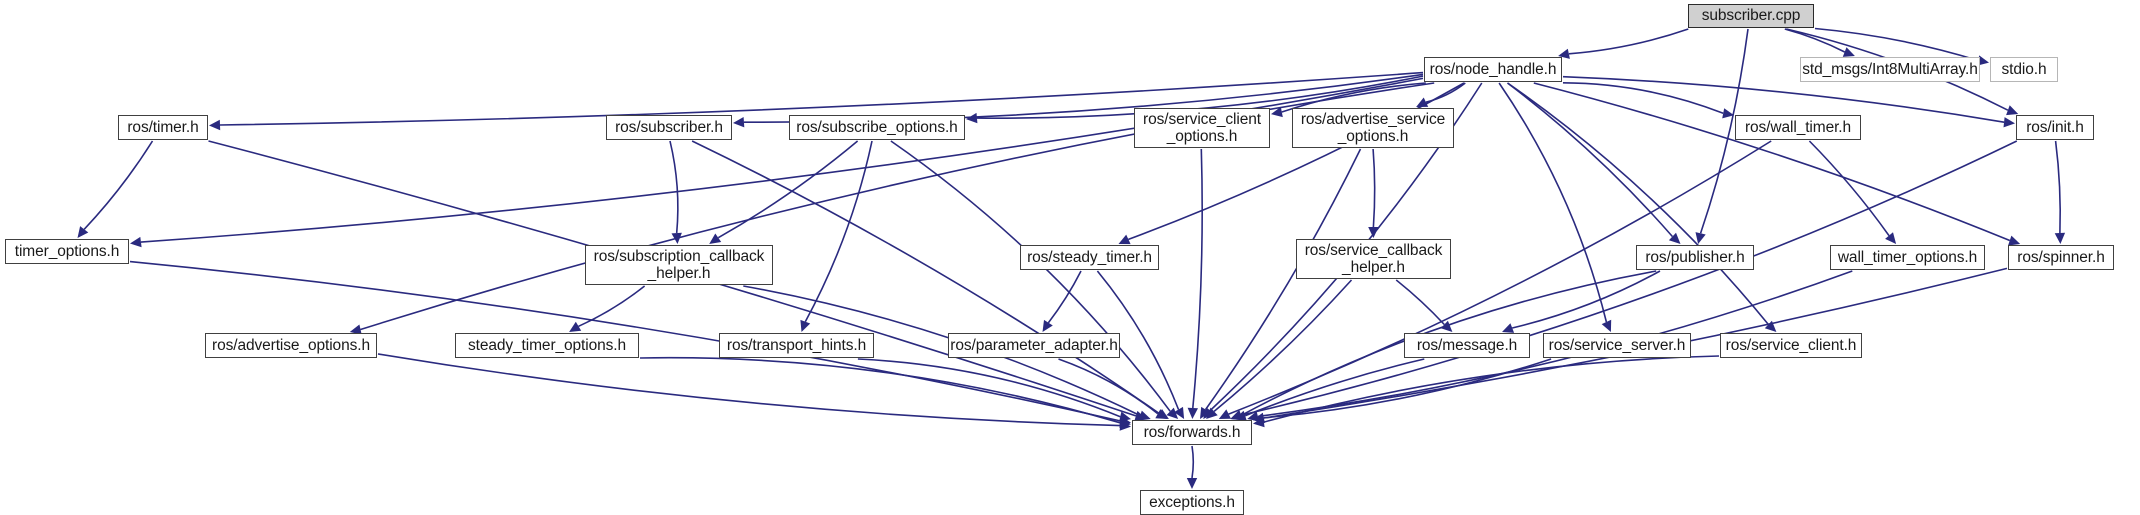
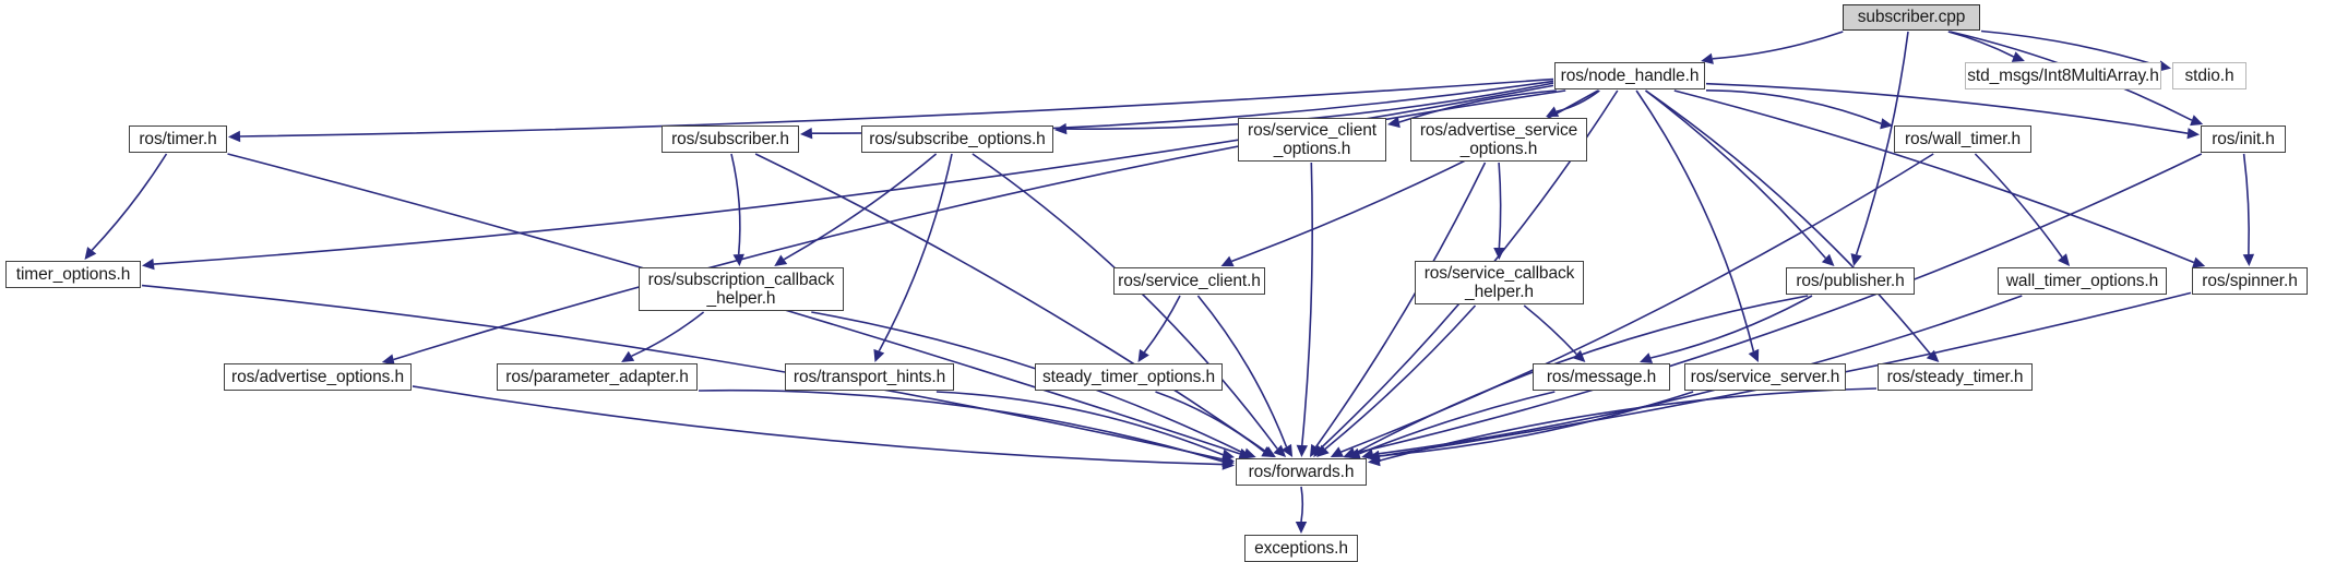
  subscriber.cpp
  ros/node_handle.h
  std_msgs/Int8MultiArray.h
  stdio.h
  ros/timer.h
  ros/subscriber.h
  ros/subscribe_options.h
  ros/service_client
  _options.h
  ros/advertise_service
  _options.h
  ros/wall_timer.h
  ros/init.h
  timer_options.h
  ros/subscription_callback
  _helper.h
- ros/steady_timer.h
+ ros/service_client.h
  ros/service_callback
  _helper.h
  ros/publisher.h
  wall_timer_options.h
  ros/spinner.h
  ros/advertise_options.h
- steady_timer_options.h
+ ros/parameter_adapter.h
  ros/transport_hints.h
- ros/parameter_adapter.h
+ steady_timer_options.h
  ros/message.h
  ros/service_server.h
- ros/service_client.h
+ ros/steady_timer.h
  ros/forwards.h
  exceptions.h
